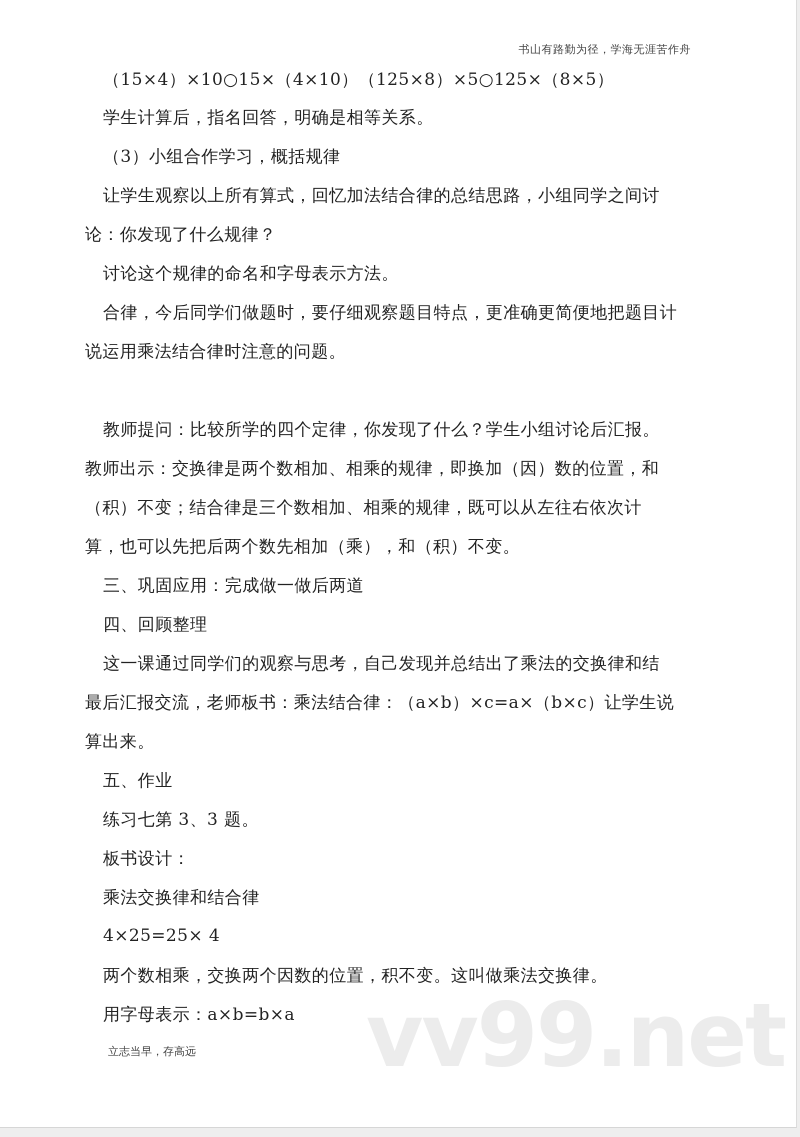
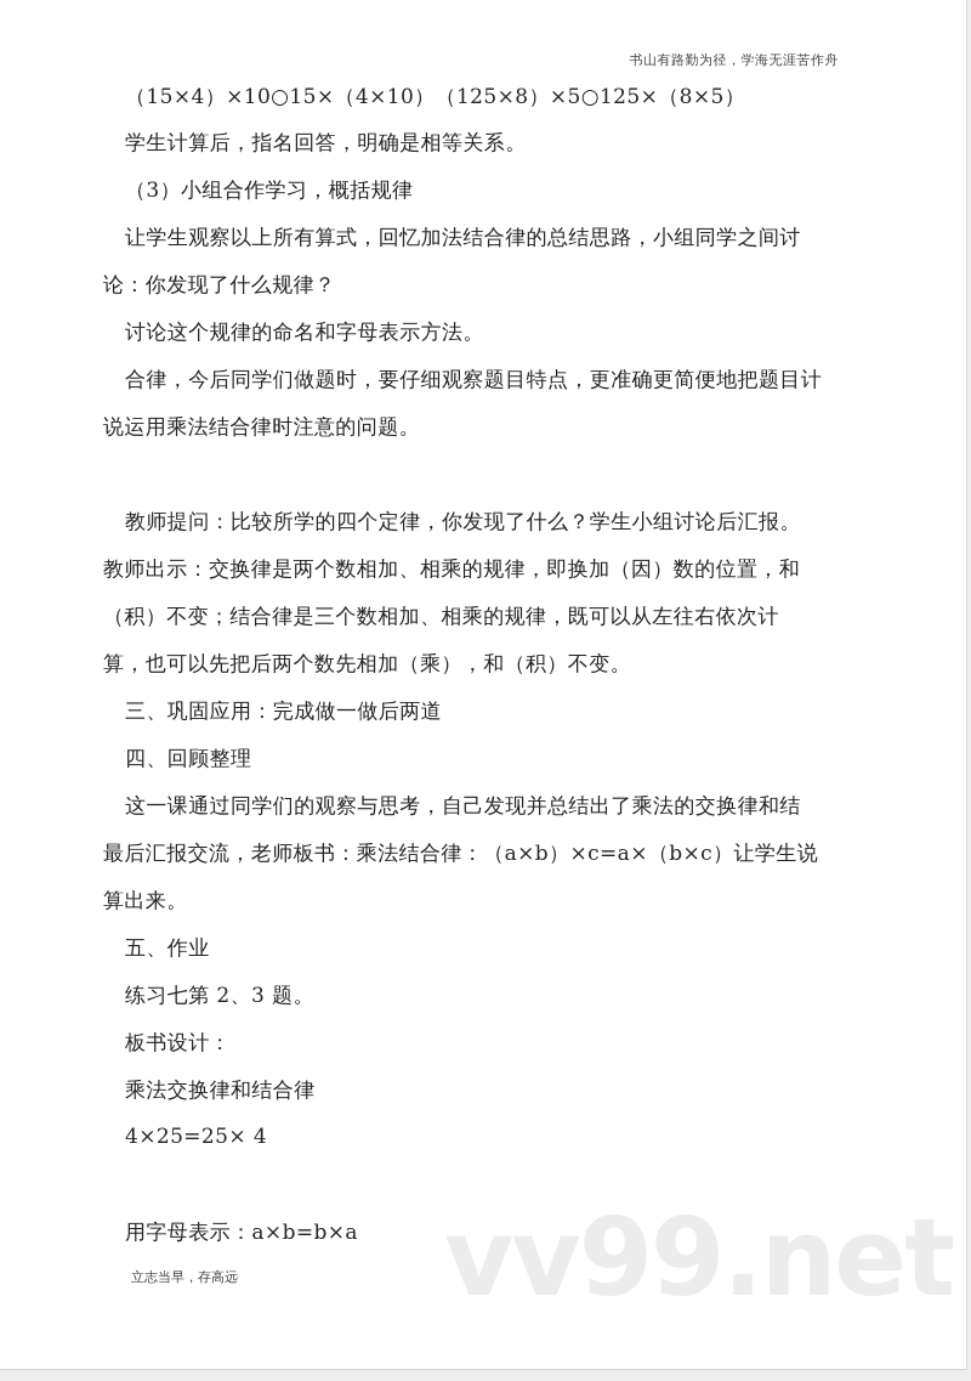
  书山有路勤为径，学海无涯苦作舟
  （15×4）×10○15×（4×10）（125×8）×5○125×（8×5）
  学生计算后，指名回答，明确是相等关系。
  （3）小组合作学习，概括规律
  让学生观察以上所有算式，回忆加法结合律的总结思路，小组同学之间讨
  论：你发现了什么规律？
  讨论这个规律的命名和字母表示方法。
  合律，今后同学们做题时，要仔细观察题目特点，更准确更简便地把题目计
  说运用乘法结合律时注意的问题。
  教师提问：比较所学的四个定律，你发现了什么？学生小组讨论后汇报。
  教师出示：交换律是两个数相加、相乘的规律，即换加（因）数的位置，和
  （积）不变；结合律是三个数相加、相乘的规律，既可以从左往右依次计
  算，也可以先把后两个数先相加（乘），和（积）不变。
  三、巩固应用：完成做一做后两道
  四、回顾整理
  这一课通过同学们的观察与思考，自己发现并总结出了乘法的交换律和结
  最后汇报交流，老师板书：乘法结合律：（a×b）×c=a×（b×c）让学生说
  算出来。
  五、作业
- 练习七第 3、3 题。
+ 练习七第 2、3 题。
  板书设计：
  乘法交换律和结合律
  4×25=25× 4
- 两个数相乘，交换两个因数的位置，积不变。这叫做乘法交换律。
  用字母表示：a×b=b×a
  立志当早，存高远
